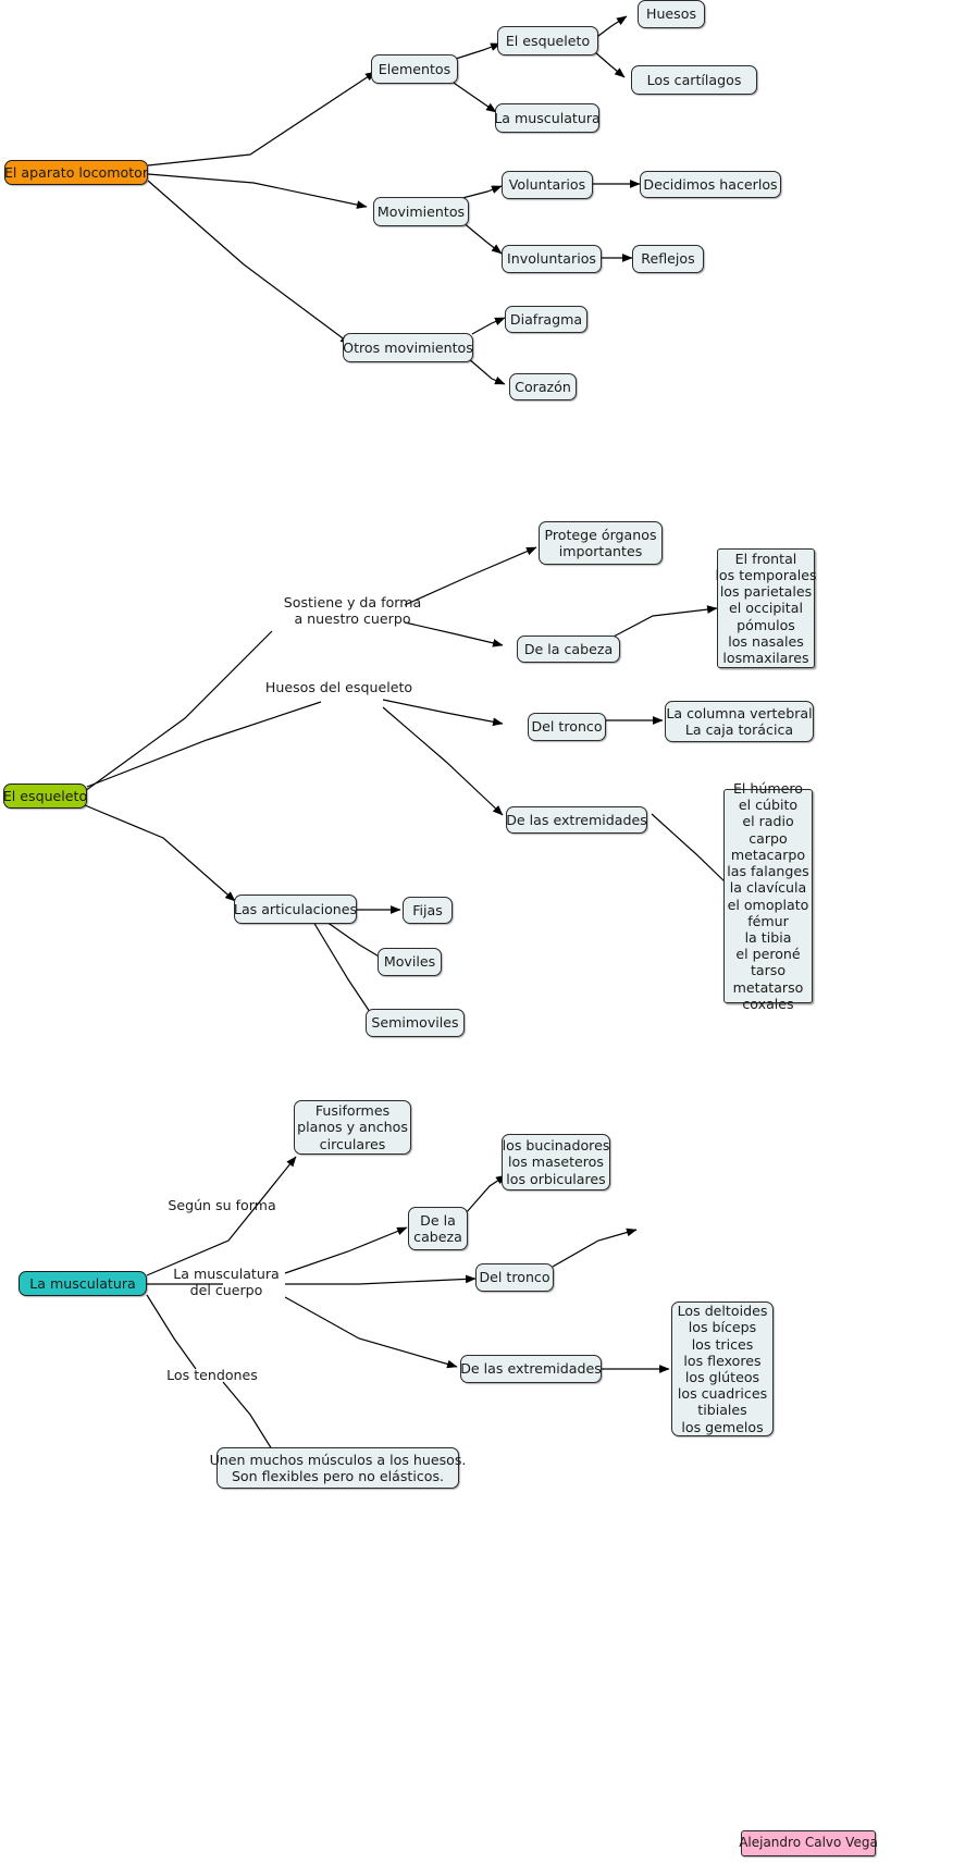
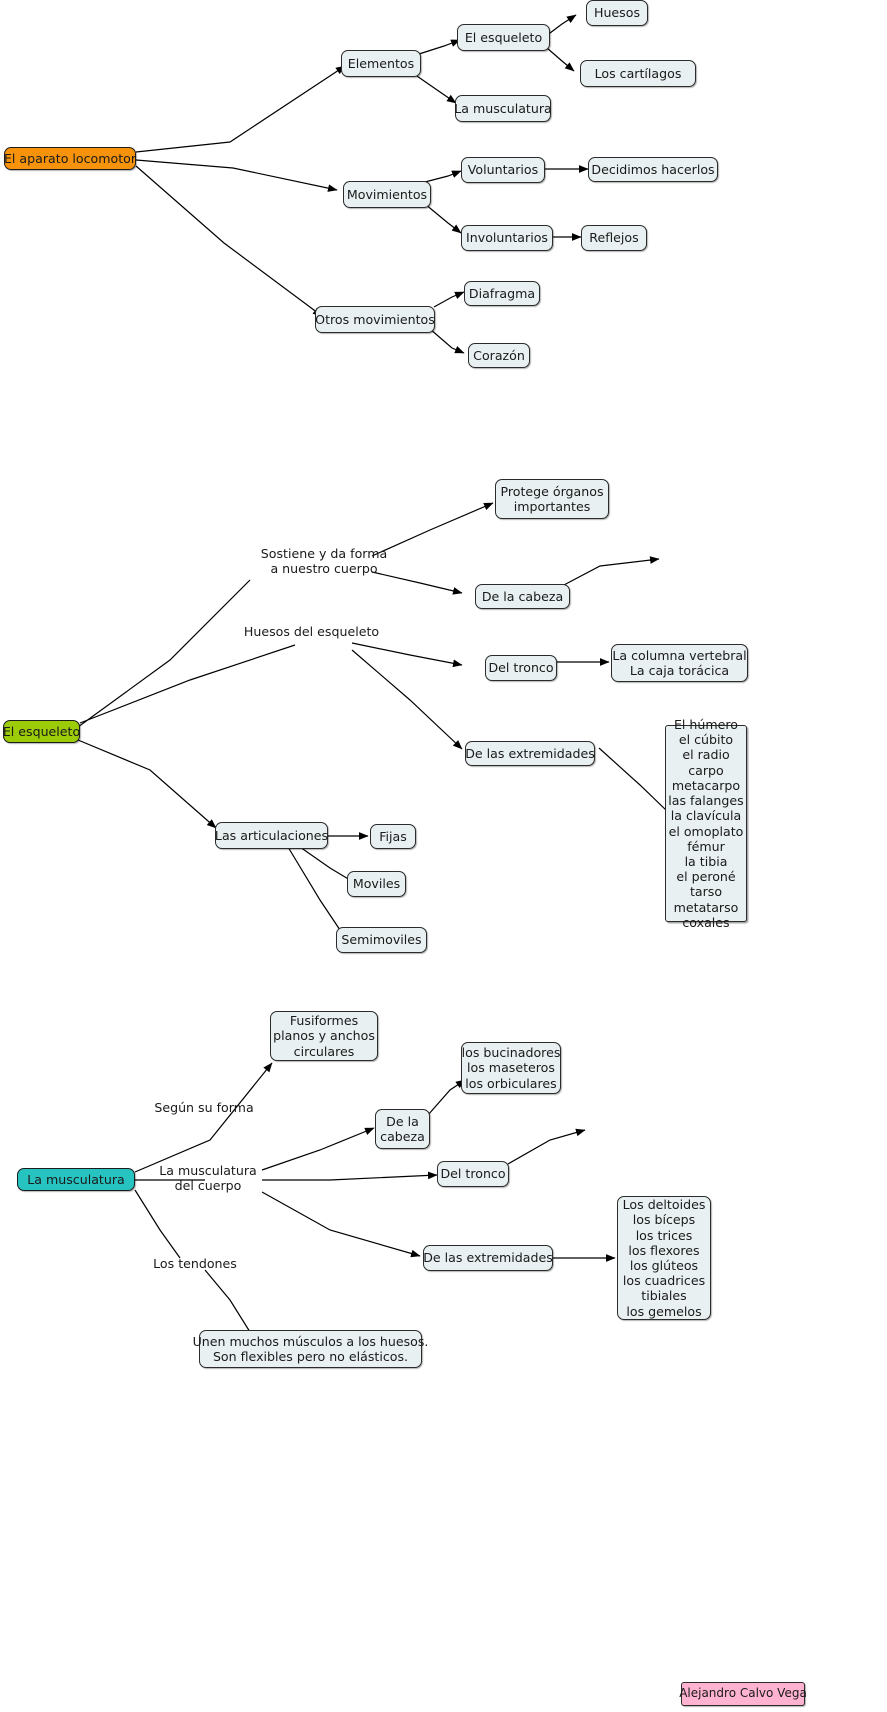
  El aparato locomotor
  Elementos
  El esqueleto
  Huesos
  Los cartílagos
  La musculatura
  Movimientos
  Voluntarios
  Decidimos hacerlos
  Involuntarios
  Reflejos
  Otros movimientos
  Diafragma
  Corazón
  El esqueleto
  Sostiene y da forma
  a nuestro cuerpo
  Huesos del esqueleto
  Protege órganos
  importantes
  De la cabeza
- El frontal
- los temporales
- los parietales
- el occipital
- pómulos
- los nasales
- losmaxilares
  Del tronco
  La columna vertebral
  La caja torácica
  De las extremidades
  El húmero
  el cúbito
  el radio
  carpo
  metacarpo
  las falanges
  la clavícula
  el omoplato
  fémur
  la tibia
  el peroné
  tarso
  metatarso
  coxales
  Las articulaciones
  Fijas
  Moviles
  Semimoviles
  La musculatura
  Según su forma
  La musculatura
  del cuerpo
  Los tendones
  Fusiformes
  planos y anchos
  circulares
  De la
  cabeza
  los bucinadores
  los maseteros
  los orbiculares
  Del tronco
  De las extremidades
  Los deltoides
  los bíceps
  los trices
  los flexores
  los glúteos
  los cuadrices
  tibiales
  los gemelos
  Unen muchos músculos a los huesos.
  Son flexibles pero no elásticos.
  Alejandro Calvo Vega
